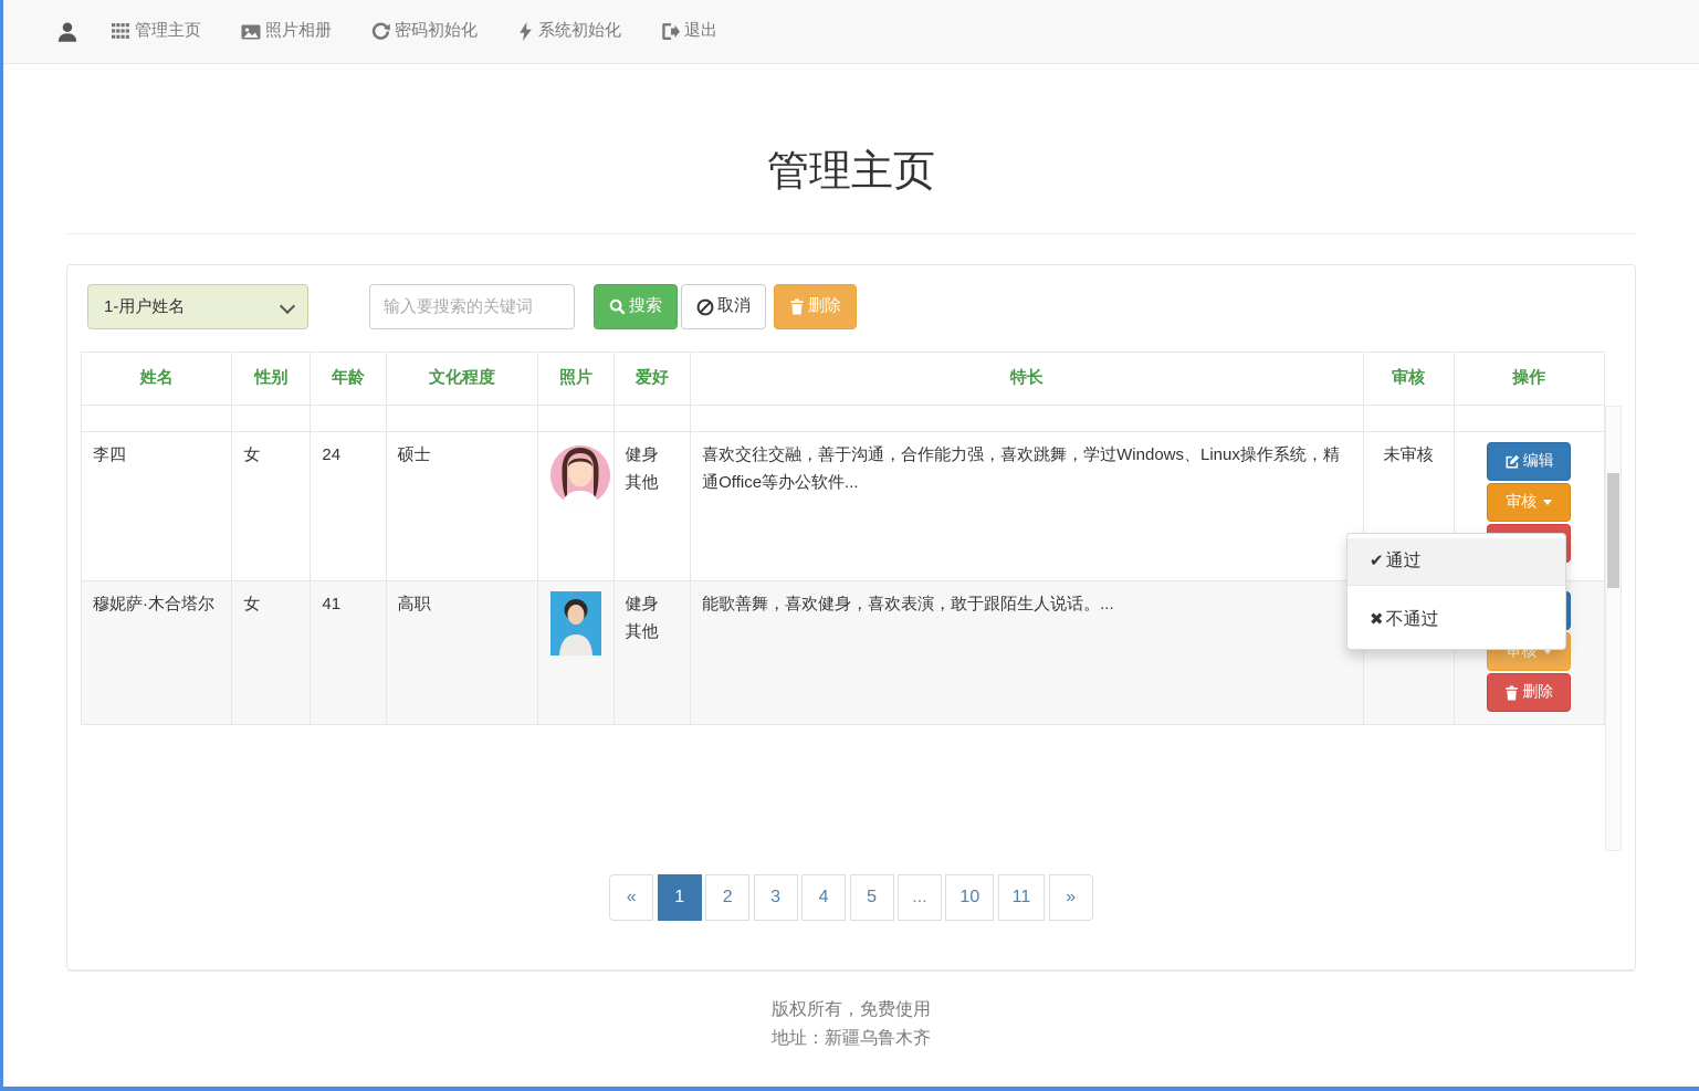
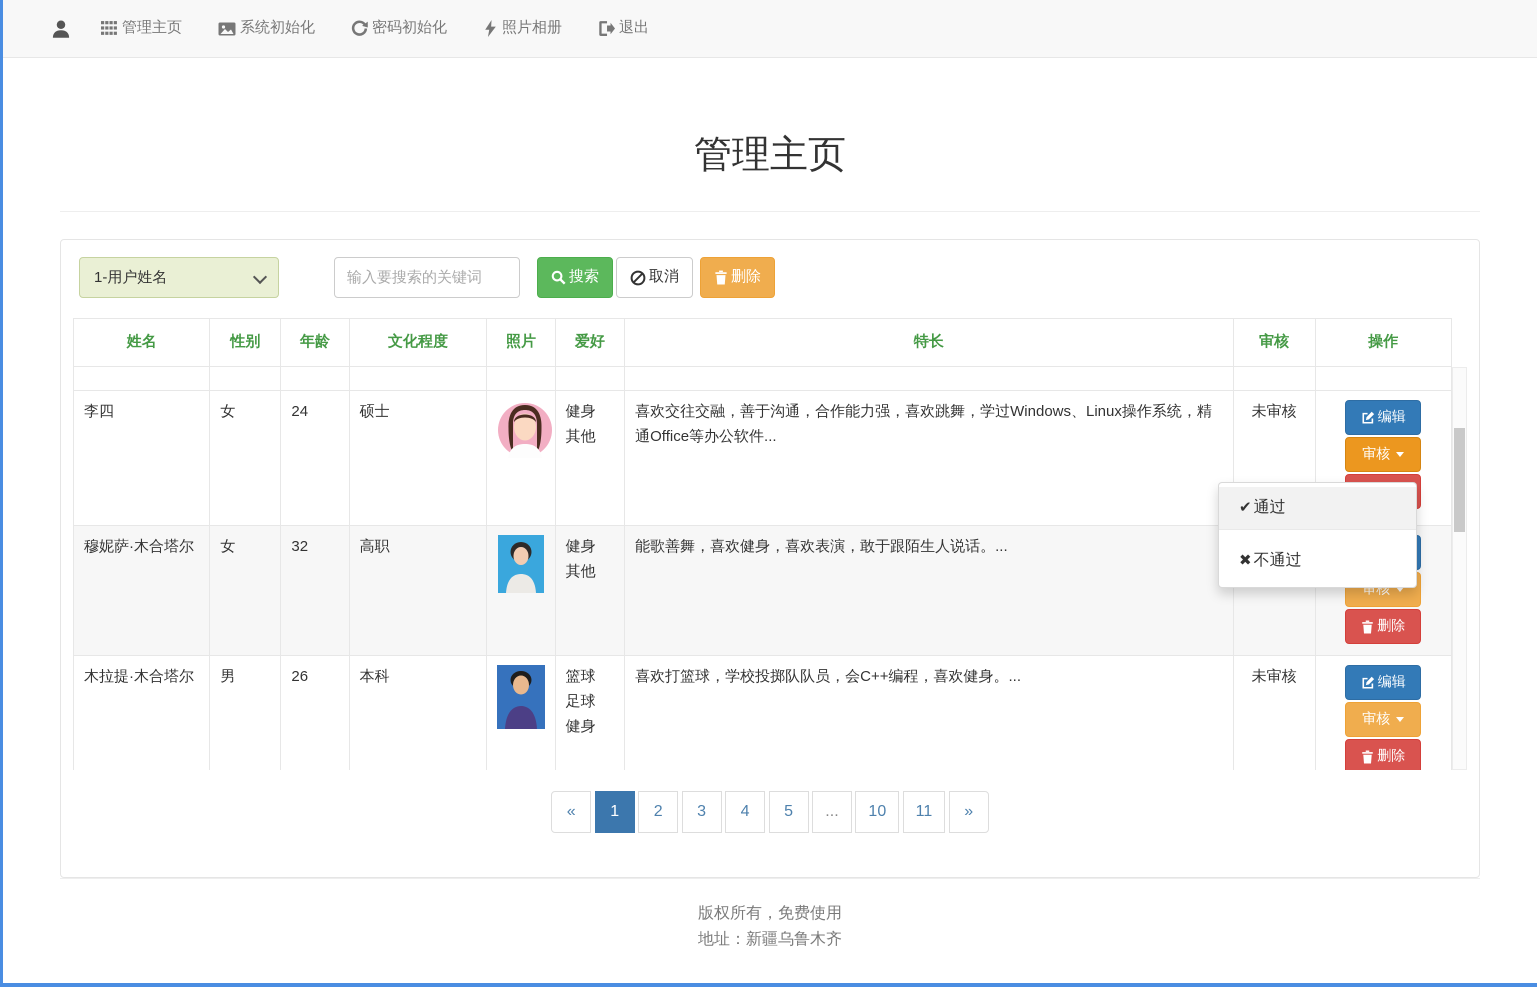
  管理主页
- 照片相册
+ 系统初始化
  密码初始化
- 系统初始化
+ 照片相册
  退出
  管理主页
  1-用户姓名
  输入要搜索的关键词
  搜索
  取消
  删除
  姓名	性别	年龄	文化程度	照片	爱好	特长	审核	操作
  李四	女	24	硕士		健身 其他	喜欢交往交融，善于沟通，合作能力强，喜欢跳舞，学过Windows、Linux操作系统，精通Office等办公软件...	未审核	编辑 审核 ✔ 通过 ✖ 不通过
- 穆妮萨·木合塔尔	女	41	高职		健身 其他	能歌善舞，喜欢健身，喜欢表演，敢于跟陌生人说话。...		审核 删除
+ 穆妮萨·木合塔尔	女	32	高职		健身 其他	能歌善舞，喜欢健身，喜欢表演，敢于跟陌生人说话。...		审核 删除
+ 木拉提·木合塔尔	男	26	本科		篮球 足球 健身	喜欢打篮球，学校投掷队队员，会C++编程，喜欢健身。...	未审核	编辑 审核 删除
  « 1 2 3 4 5 ... 10 11 »
  版权所有，免费使用
  地址：新疆乌鲁木齐
